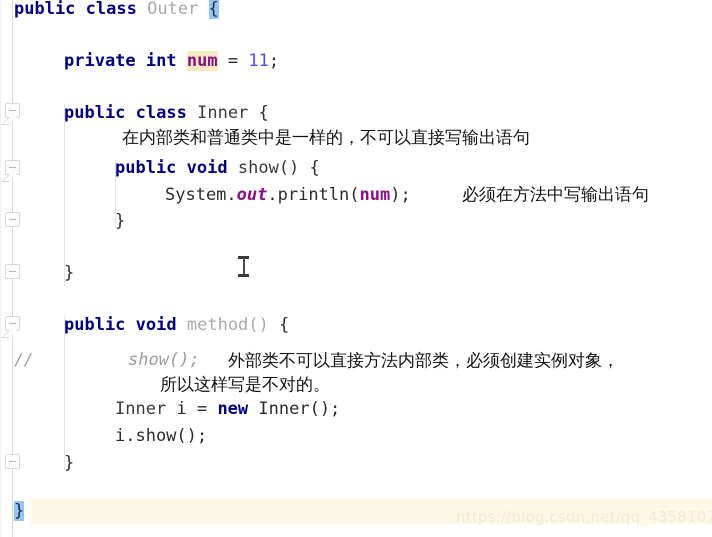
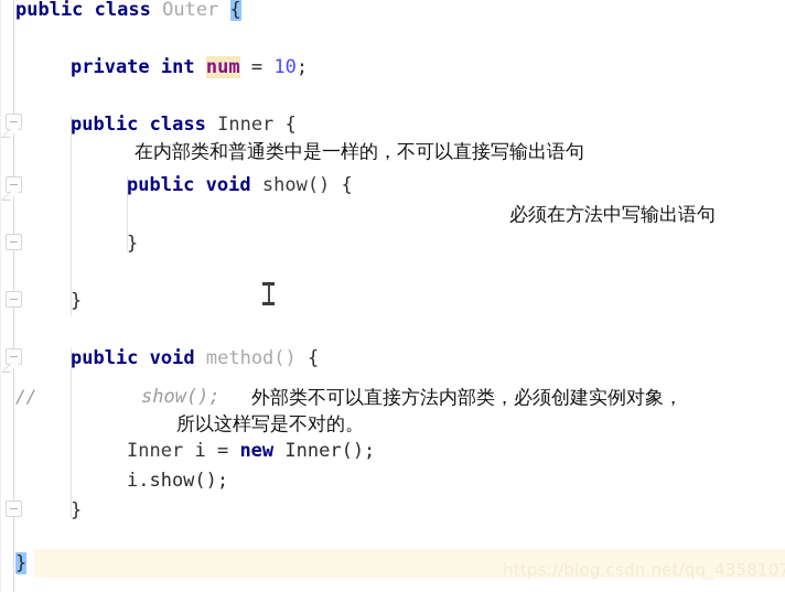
  public class Outer {
- private int num = 11;
+ private int num = 10;
  public class Inner {
  public void show() {
- System.out.println(num);
  }
  }
  public void method() {
  //
  show();
  Inner i = new Inner();
  i.show();
  }
  }
  在内部类和普通类中是一样的，不可以直接写输出语句
  必须在方法中写输出语句
  外部类不可以直接方法内部类，必须创建实例对象，
  所以这样写是不对的。
  https://blog.csdn.net/qq_4358107
